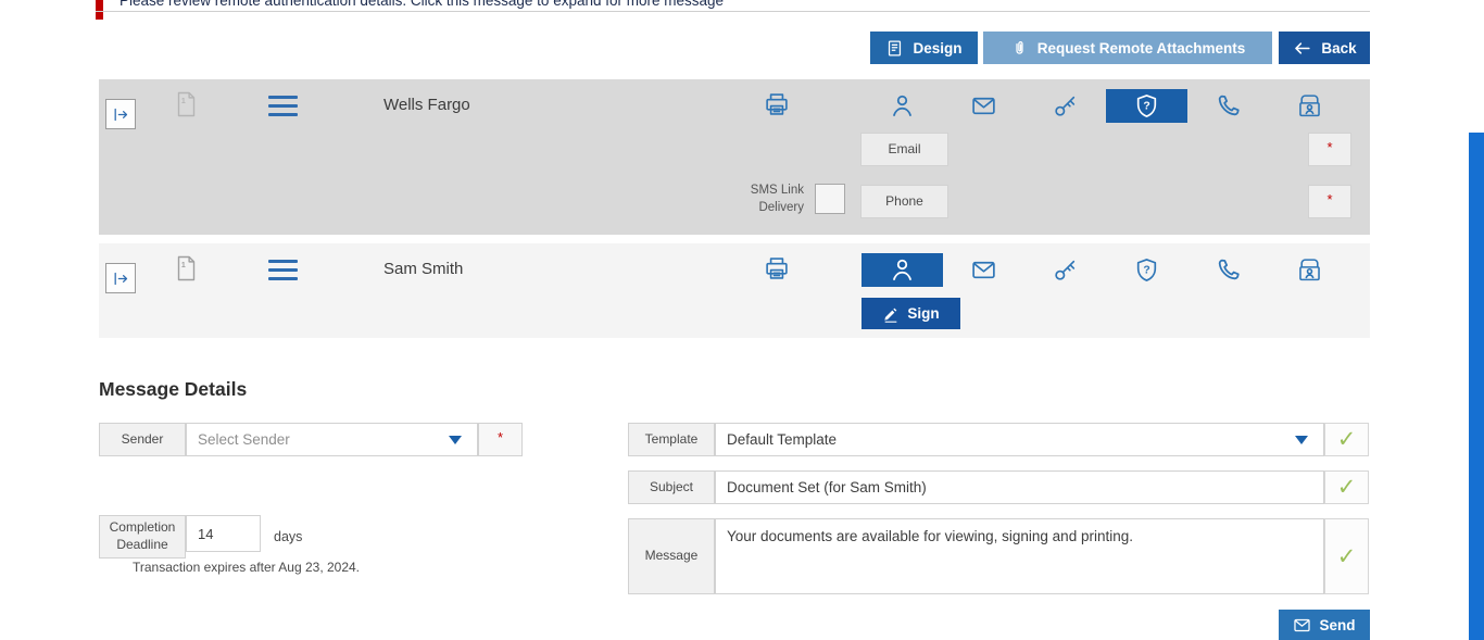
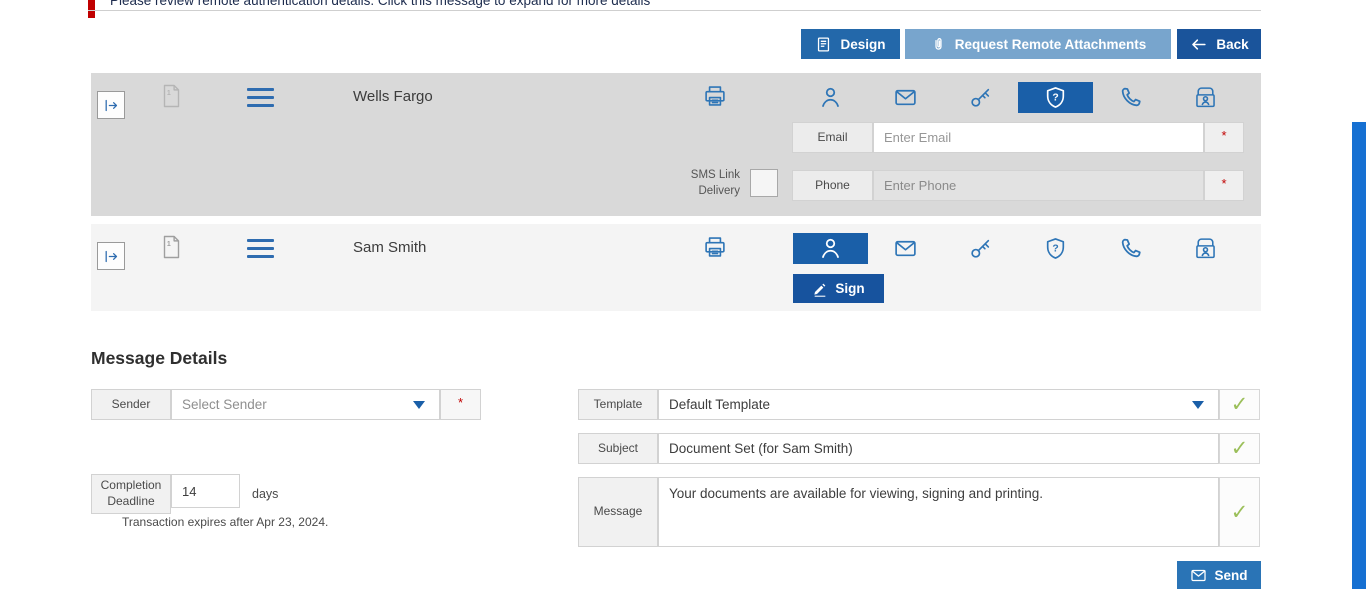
- Please review remote authentication details. Click this message to expand for more message
+ Please review remote authentication details. Click this message to expand for more details
  Design
  Request Remote Attachments
  Back
  Wells Fargo
  ?
  Email
+ Enter Email
  *
  SMS Link Delivery
  Phone
+ Enter Phone
  *
  Sam Smith
  ?
  Sign
  Message Details
  Sender
  Select Sender
  *
  Completion Deadline
  14
  days
- Transaction expires after Aug 23, 2024.
+ Transaction expires after Apr 23, 2024.
  Template
  Default Template
  ✓
  Subject
  Document Set (for Sam Smith)
  ✓
  Message
  Your documents are available for viewing, signing and printing.
  ✓
  Send
